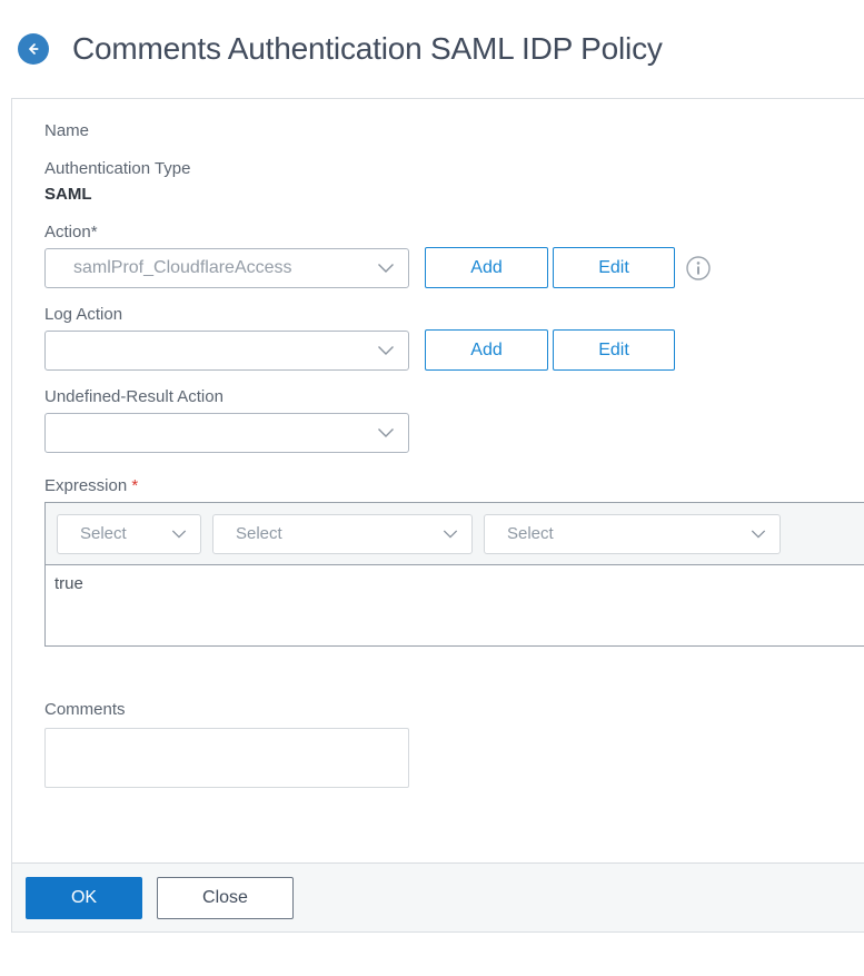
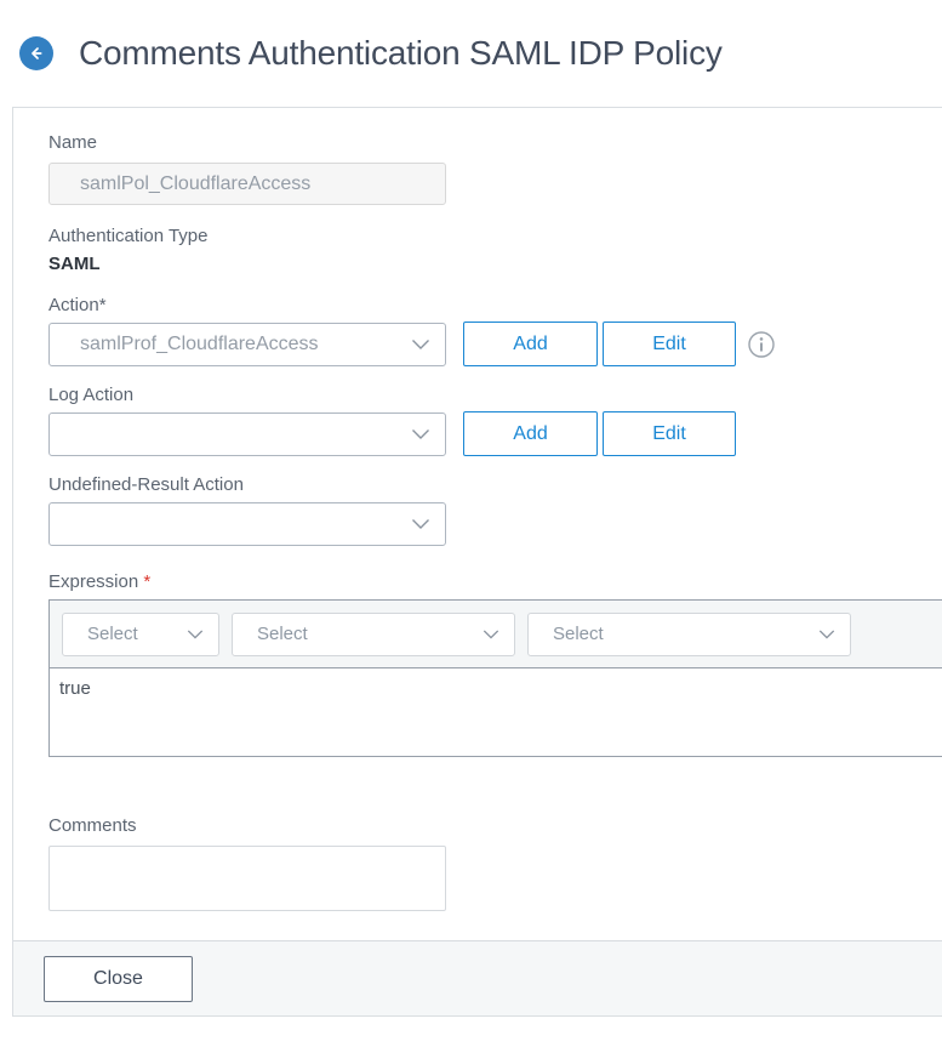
  Comments Authentication SAML IDP Policy
  Name
+ samlPol_CloudflareAccess
  Authentication Type
  SAML
  Action*
  samlProf_CloudflareAccess
  Add
  Edit
  Log Action
  Add
  Edit
  Undefined-Result Action
  Expression *
  Select
  Select
  Select
  true
  Comments
- OK
  Close
